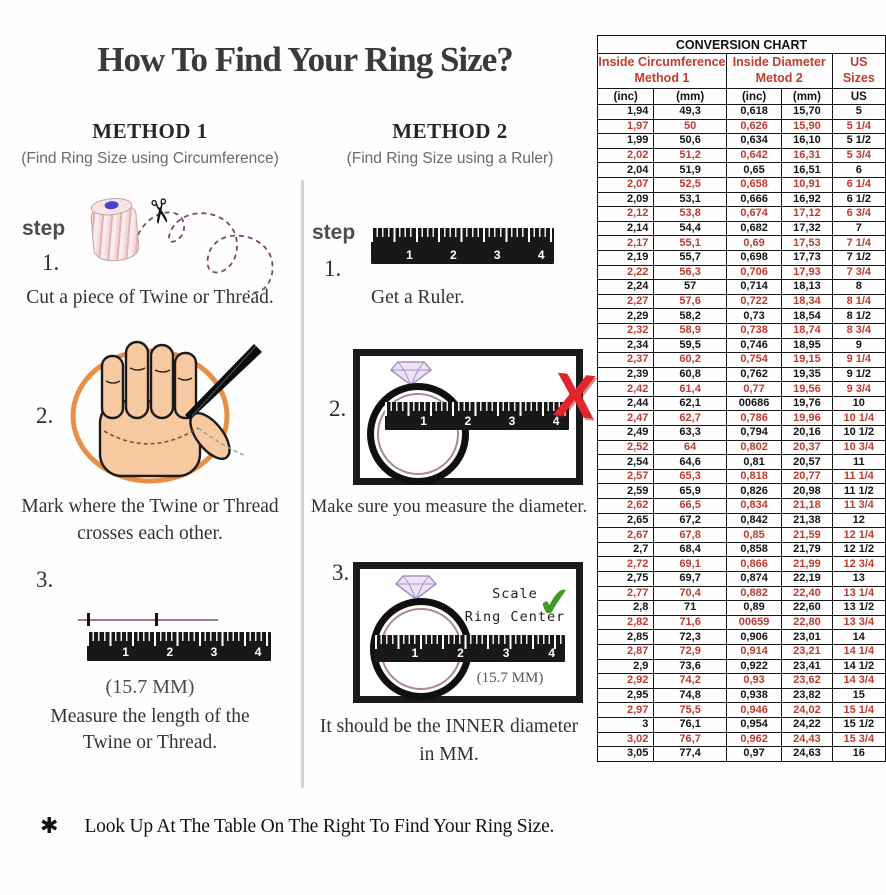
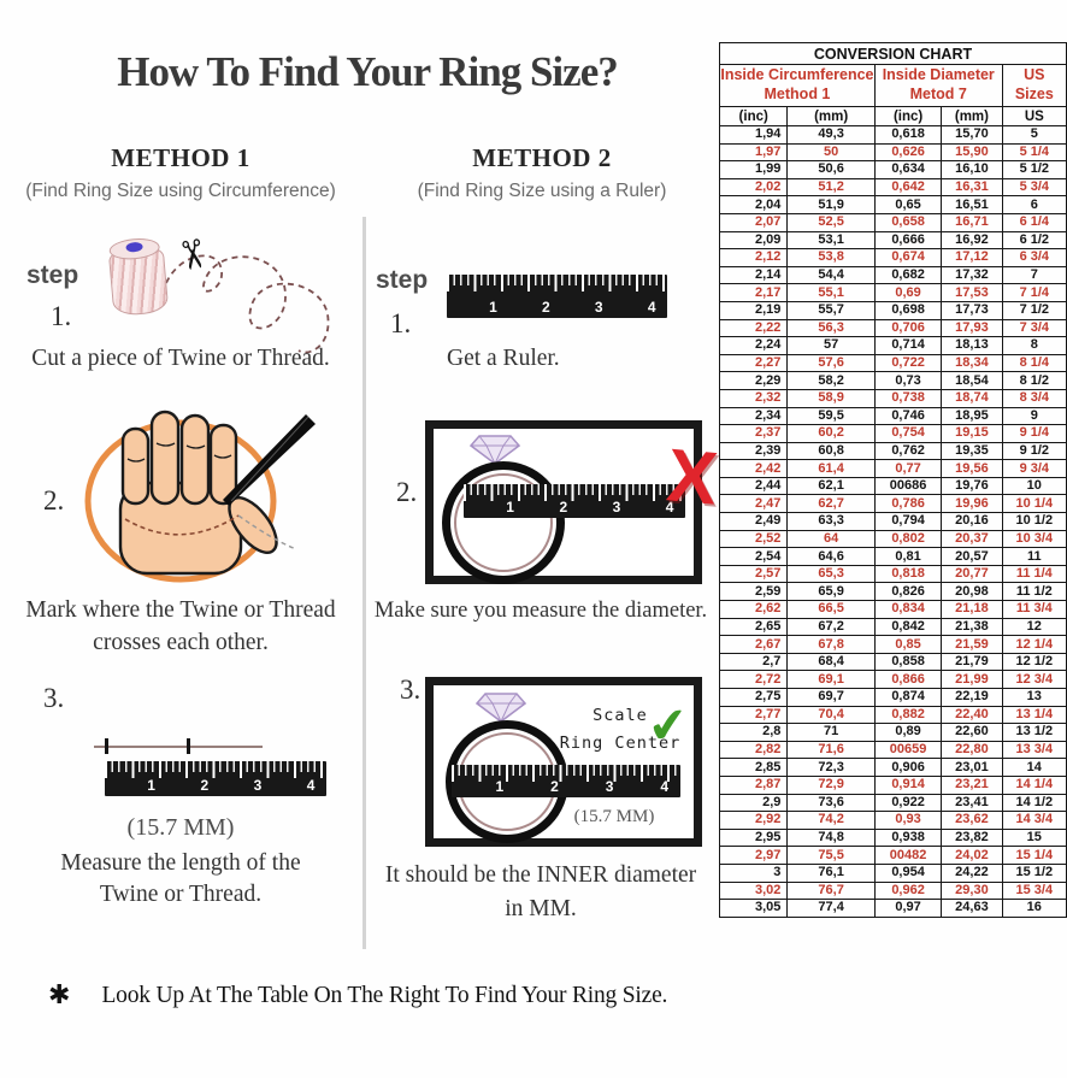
  How To Find Your Ring Size?
  METHOD 1
  METHOD 2
  (Find Ring Size using Circumference)
  (Find Ring Size using a Ruler)
  step
  1.
  Cut a piece of Twine or Thread.
  2.
  Mark where the Twine or Thread
  crosses each other.
  3.
  1
  2
  3
  4
  (15.7 MM)
  Measure the length of the
  Twine or Thread.
  step
  1
  2
  3
  4
  1.
  Get a Ruler.
  2.
  1
  2
  3
  4
  Make sure you measure the diameter.
  3.
  Scale
  Ring Center
  1
  2
  3
  4
  (15.7 MM)
  It should be the INNER diameter
  in MM.
  ✱
  Look Up At The Table On The Right To Find Your Ring Size.
  CONVERSION CHART
- Inside Circumference Method 1	Inside Diameter Metod 2	US Sizes
+ Inside Circumference Method 1	Inside Diameter Metod 7	US Sizes
  (inc)	(mm)	(inc)	(mm)	US
  1,94	49,3	0,618	15,70	5
  1,97	50	0,626	15,90	5 1/4
  1,99	50,6	0,634	16,10	5 1/2
  2,02	51,2	0,642	16,31	5 3/4
  2,04	51,9	0,65	16,51	6
- 2,07	52,5	0,658	10,91	6 1/4
+ 2,07	52,5	0,658	16,71	6 1/4
  2,09	53,1	0,666	16,92	6 1/2
  2,12	53,8	0,674	17,12	6 3/4
  2,14	54,4	0,682	17,32	7
  2,17	55,1	0,69	17,53	7 1/4
  2,19	55,7	0,698	17,73	7 1/2
  2,22	56,3	0,706	17,93	7 3/4
  2,24	57	0,714	18,13	8
  2,27	57,6	0,722	18,34	8 1/4
  2,29	58,2	0,73	18,54	8 1/2
  2,32	58,9	0,738	18,74	8 3/4
  2,34	59,5	0,746	18,95	9
  2,37	60,2	0,754	19,15	9 1/4
  2,39	60,8	0,762	19,35	9 1/2
  2,42	61,4	0,77	19,56	9 3/4
  2,44	62,1	00686	19,76	10
  2,47	62,7	0,786	19,96	10 1/4
  2,49	63,3	0,794	20,16	10 1/2
  2,52	64	0,802	20,37	10 3/4
  2,54	64,6	0,81	20,57	11
  2,57	65,3	0,818	20,77	11 1/4
  2,59	65,9	0,826	20,98	11 1/2
  2,62	66,5	0,834	21,18	11 3/4
  2,65	67,2	0,842	21,38	12
  2,67	67,8	0,85	21,59	12 1/4
  2,7	68,4	0,858	21,79	12 1/2
  2,72	69,1	0,866	21,99	12 3/4
  2,75	69,7	0,874	22,19	13
  2,77	70,4	0,882	22,40	13 1/4
  2,8	71	0,89	22,60	13 1/2
  2,82	71,6	00659	22,80	13 3/4
  2,85	72,3	0,906	23,01	14
  2,87	72,9	0,914	23,21	14 1/4
  2,9	73,6	0,922	23,41	14 1/2
  2,92	74,2	0,93	23,62	14 3/4
  2,95	74,8	0,938	23,82	15
- 2,97	75,5	0,946	24,02	15 1/4
+ 2,97	75,5	00482	24,02	15 1/4
  3	76,1	0,954	24,22	15 1/2
- 3,02	76,7	0,962	24,43	15 3/4
+ 3,02	76,7	0,962	29,30	15 3/4
  3,05	77,4	0,97	24,63	16
